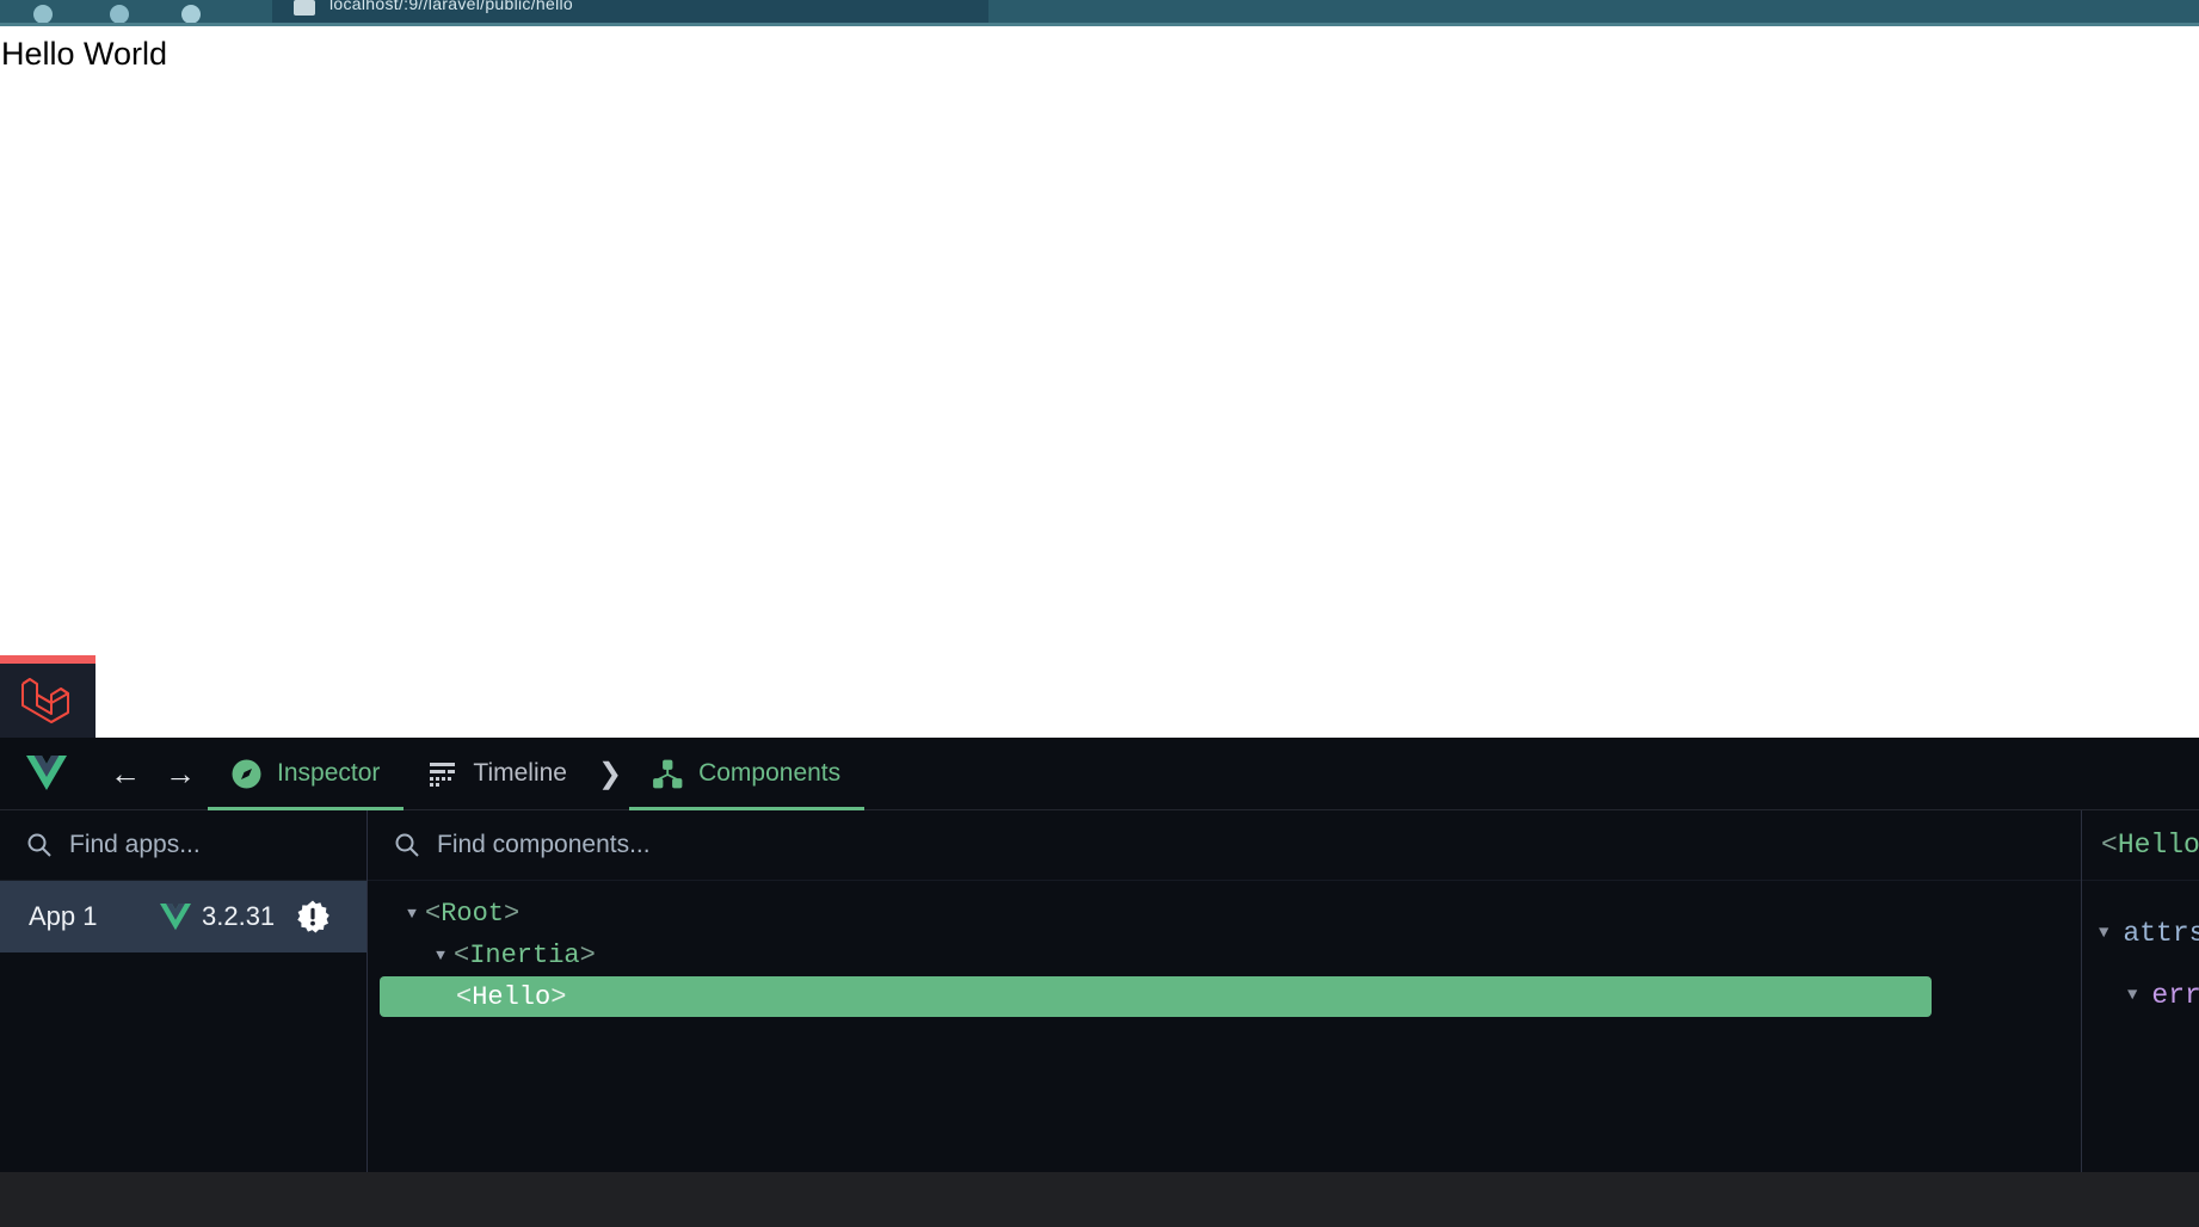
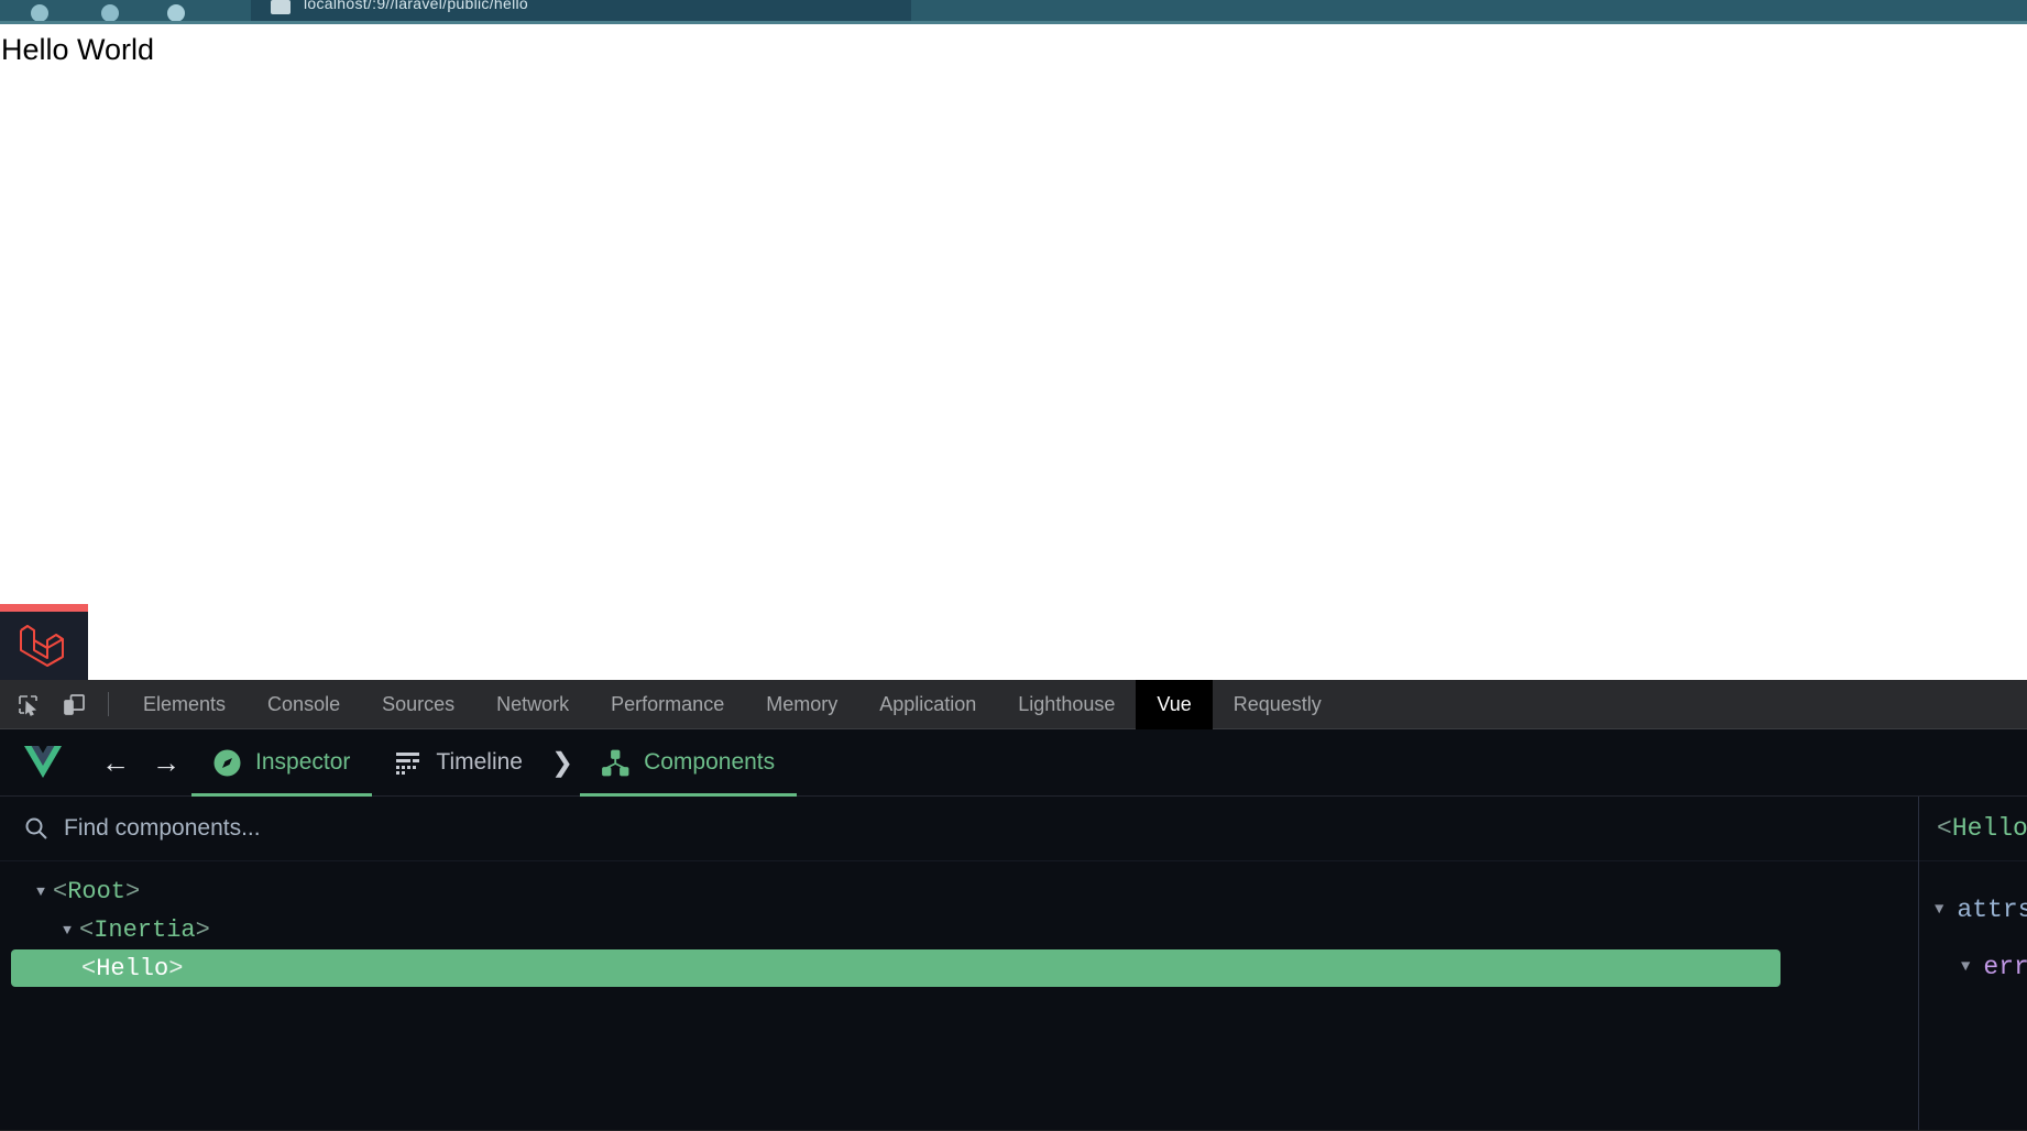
  localhost/:9//laravel/public/hello
  Hello World
+ Elements
+ Console
+ Sources
+ Network
+ Performance
+ Memory
+ Application
+ Lighthouse
+ Vue
+ Requestly
  ←
  →
  Inspector
  Timeline
  ❯
  Components
- Find apps...
- App 1
- 3.2.31
  Find components...
  ▼
  <Root>
  ▼
  <Inertia>
  <Hello>
  <
  Hello
  ▼
  attrs
  ▼
  err
